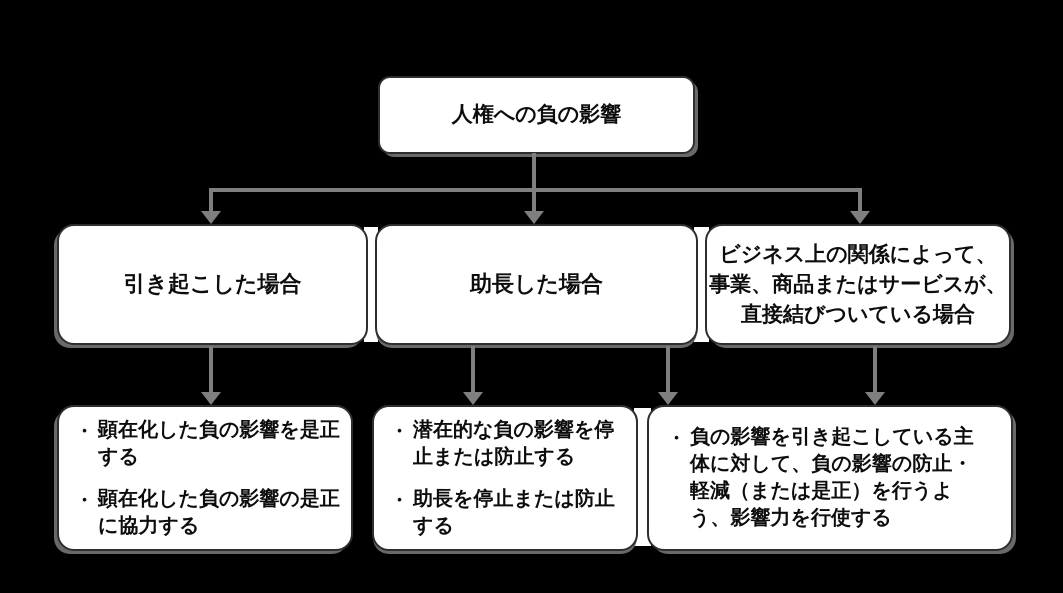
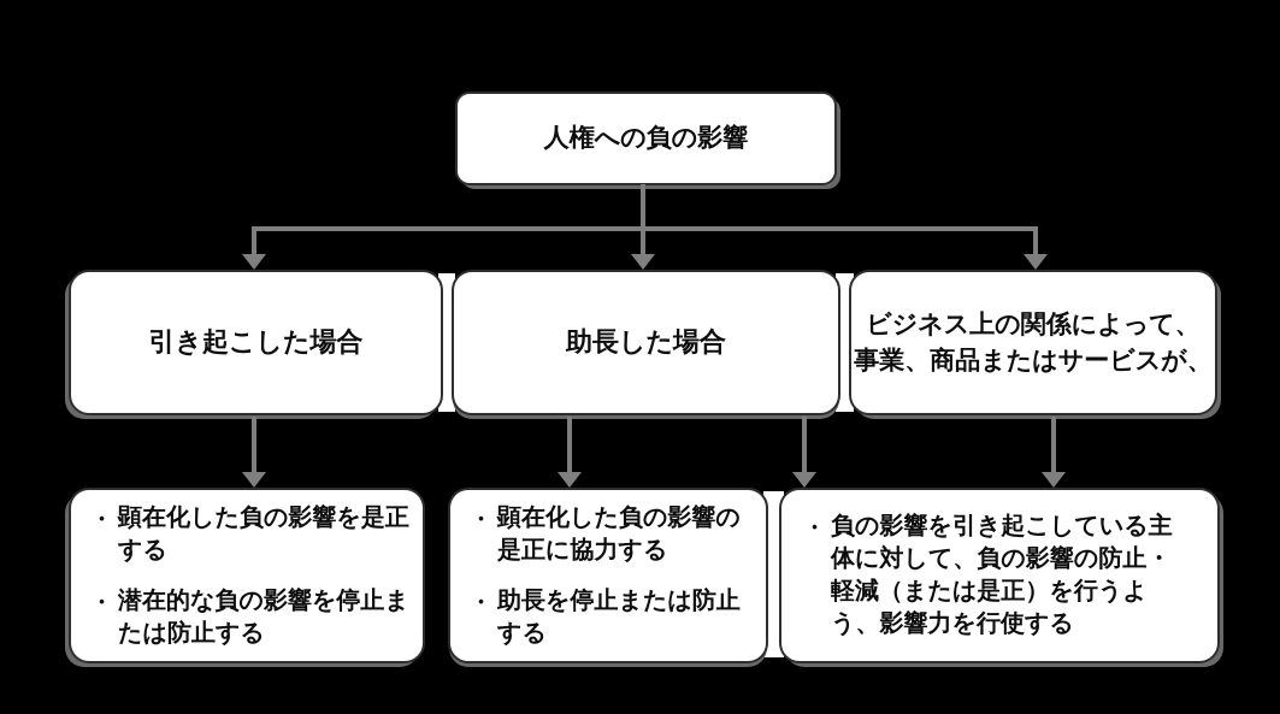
  人権への負の影響
  引き起こした場合
  助長した場合
  ビジネス上の関係によって、
  事業、商品またはサービスが、
- 直接結びついている場合
  •
  顕在化した負の影響を是正する
  •
- 顕在化した負の影響の是正に協力する
+ 潜在的な負の影響を停止または防止する
  •
- 潜在的な負の影響を停止または防止する
+ 顕在化した負の影響の是正に協力する
  •
  助長を停止または防止する
  •
  負の影響を引き起こしている主体に対して、負の影響の防止・軽減（または是正）を行うよう、影響力を行使する
